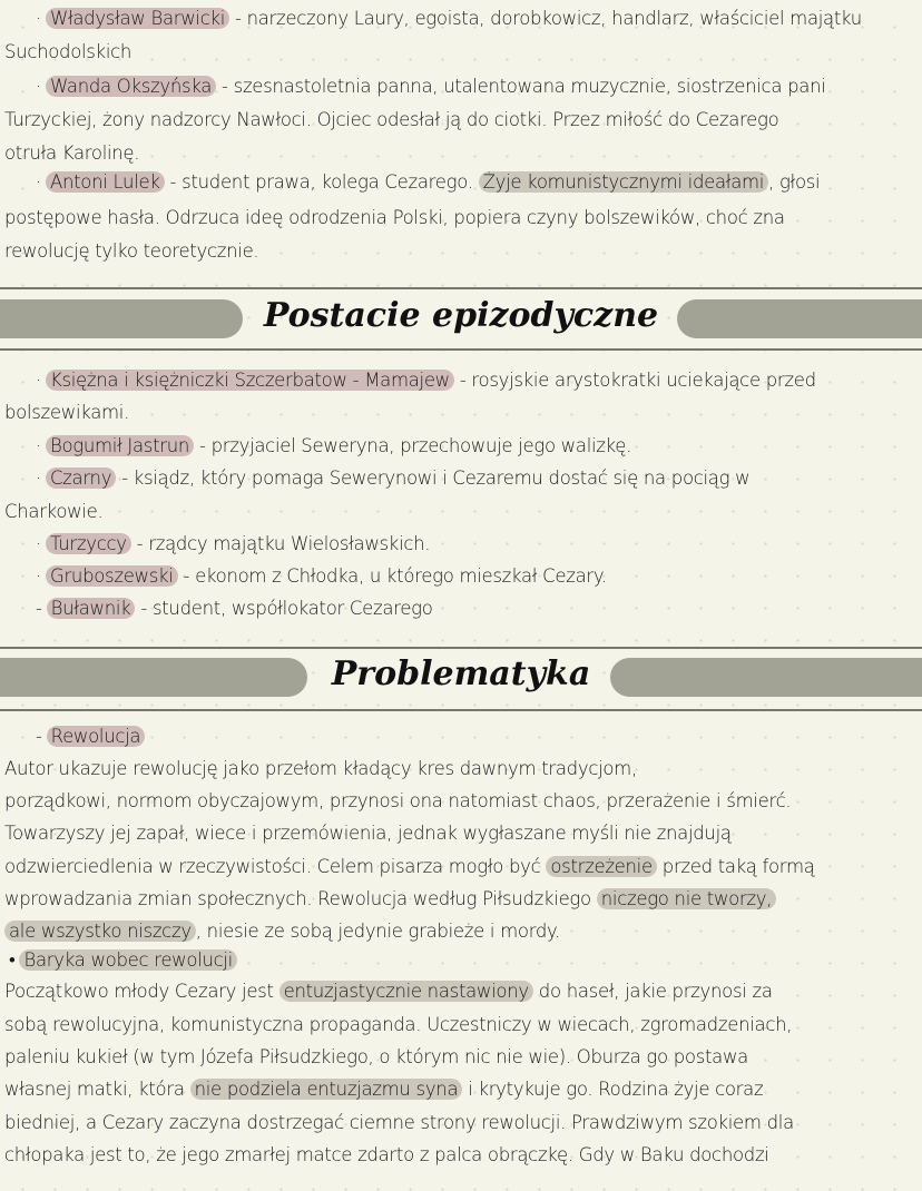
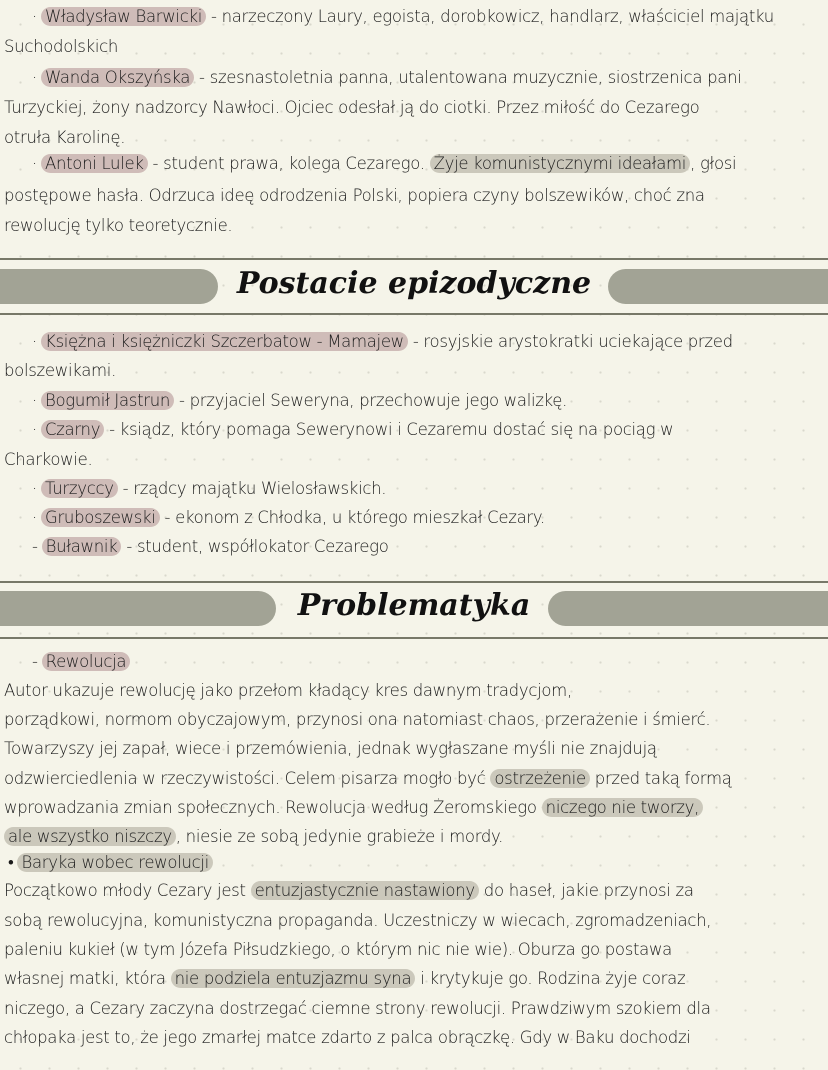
  · Władysław Barwicki - narzeczony Laury, egoista, dorobkowicz, handlarz, właściciel majątku
  Suchodolskich
  · Wanda Okszyńska - szesnastoletnia panna, utalentowana muzycznie, siostrzenica pani
  Turzyckiej, żony nadzorcy Nawłoci. Ojciec odesłał ją do ciotki. Przez miłość do Cezarego
  otruła Karolinę.
  · Antoni Lulek - student prawa, kolega Cezarego. Żyje komunistycznymi ideałami , głosi
  postępowe hasła. Odrzuca ideę odrodzenia Polski, popiera czyny bolszewików, choć zna
  rewolucję tylko teoretycznie.
  Postacie epizodyczne
  · Księżna i księżniczki Szczerbatow - Mamajew - rosyjskie arystokratki uciekające przed
  bolszewikami.
  · Bogumił Jastrun - przyjaciel Seweryna, przechowuje jego walizkę.
  · Czarny - ksiądz, który pomaga Sewerynowi i Cezaremu dostać się na pociąg w
  Charkowie.
  · Turzyccy - rządcy majątku Wielosławskich.
  · Gruboszewski - ekonom z Chłodka, u którego mieszkał Cezary.
  - Buławnik - student, współlokator Cezarego
  Problematyka
  - Rewolucja
  Autor ukazuje rewolucję jako przełom kładący kres dawnym tradycjom,
  porządkowi, normom obyczajowym, przynosi ona natomiast chaos, przerażenie i śmierć.
  Towarzyszy jej zapał, wiece i przemówienia, jednak wygłaszane myśli nie znajdują
  odzwierciedlenia w rzeczywistości. Celem pisarza mogło być ostrzeżenie przed taką formą
- wprowadzania zmian społecznych. Rewolucja według Piłsudzkiego niczego nie tworzy,
+ wprowadzania zmian społecznych. Rewolucja według Żeromskiego niczego nie tworzy,
  ale wszystko niszczy , niesie ze sobą jedynie grabieże i mordy.
  • Baryka wobec rewolucji
  Początkowo młody Cezary jest entuzjastycznie nastawiony do haseł, jakie przynosi za
  sobą rewolucyjna, komunistyczna propaganda. Uczestniczy w wiecach, zgromadzeniach,
  paleniu kukieł (w tym Józefa Piłsudzkiego, o którym nic nie wie). Oburza go postawa
  własnej matki, która nie podziela entuzjazmu syna i krytykuje go. Rodzina żyje coraz
- biedniej, a Cezary zaczyna dostrzegać ciemne strony rewolucji. Prawdziwym szokiem dla
+ niczego, a Cezary zaczyna dostrzegać ciemne strony rewolucji. Prawdziwym szokiem dla
  chłopaka jest to, że jego zmarłej matce zdarto z palca obrączkę. Gdy w Baku dochodzi
